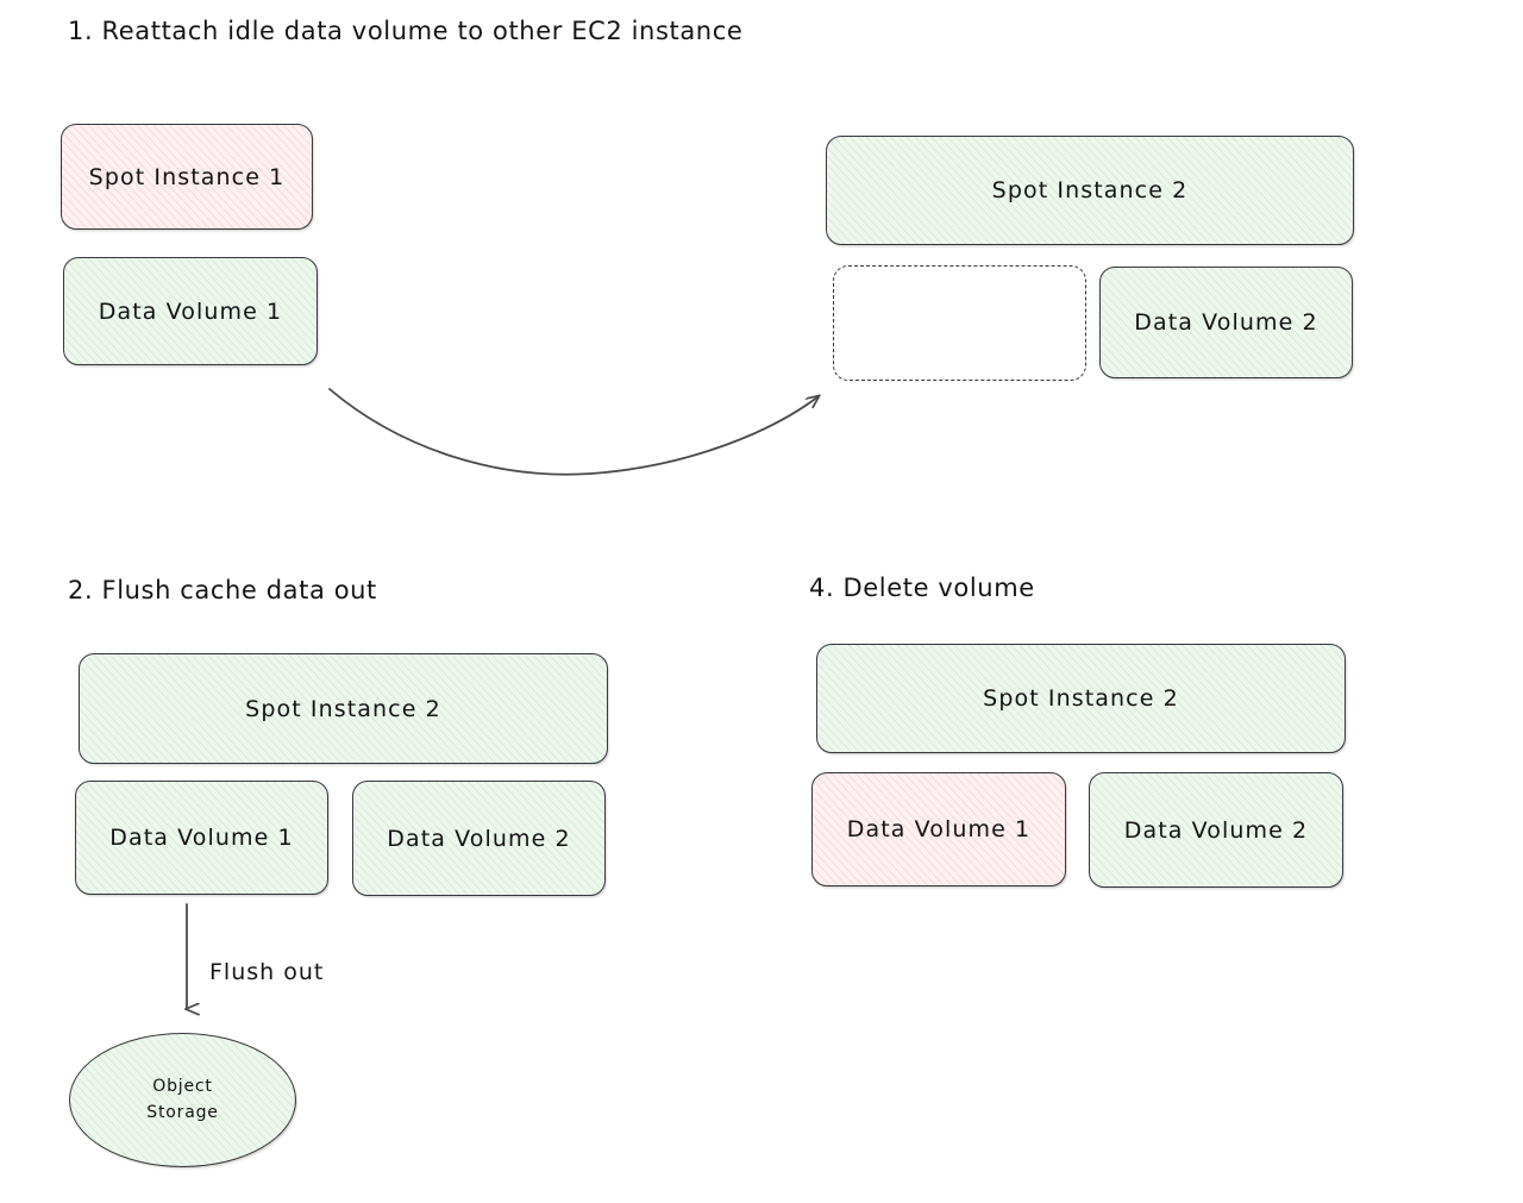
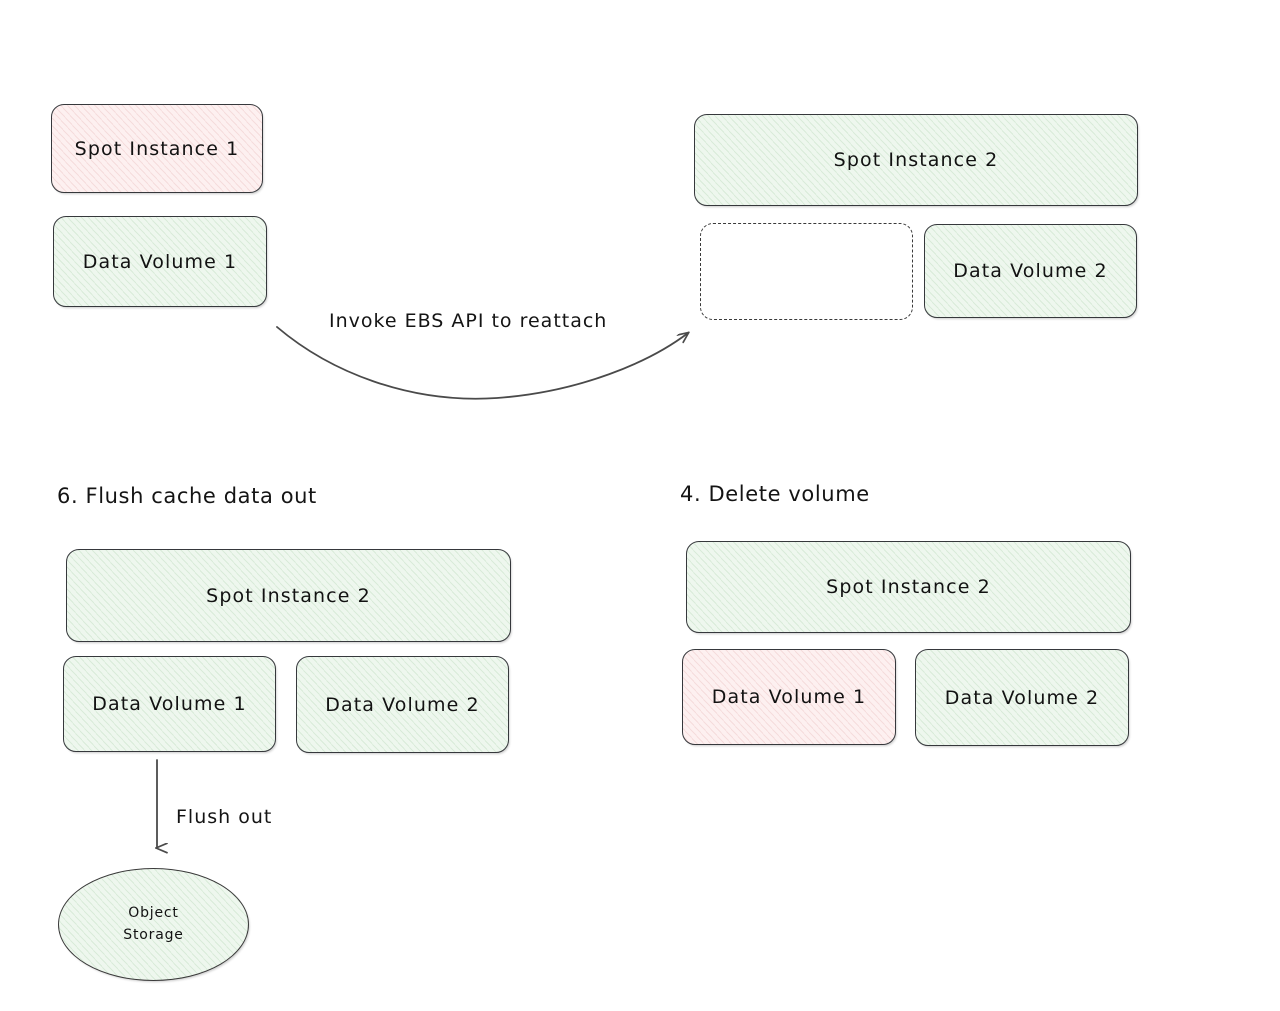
- 1. Reattach idle data volume to other EC2 instance
  Spot Instance 1
  Data Volume 1
  Spot Instance 2
  Data Volume 2
+ Invoke EBS API to reattach
- 2. Flush cache data out
+ 6. Flush cache data out
  Spot Instance 2
  Data Volume 1
  Data Volume 2
  Flush out
  Object
  Storage
  4. Delete volume
  Spot Instance 2
  Data Volume 1
  Data Volume 2
